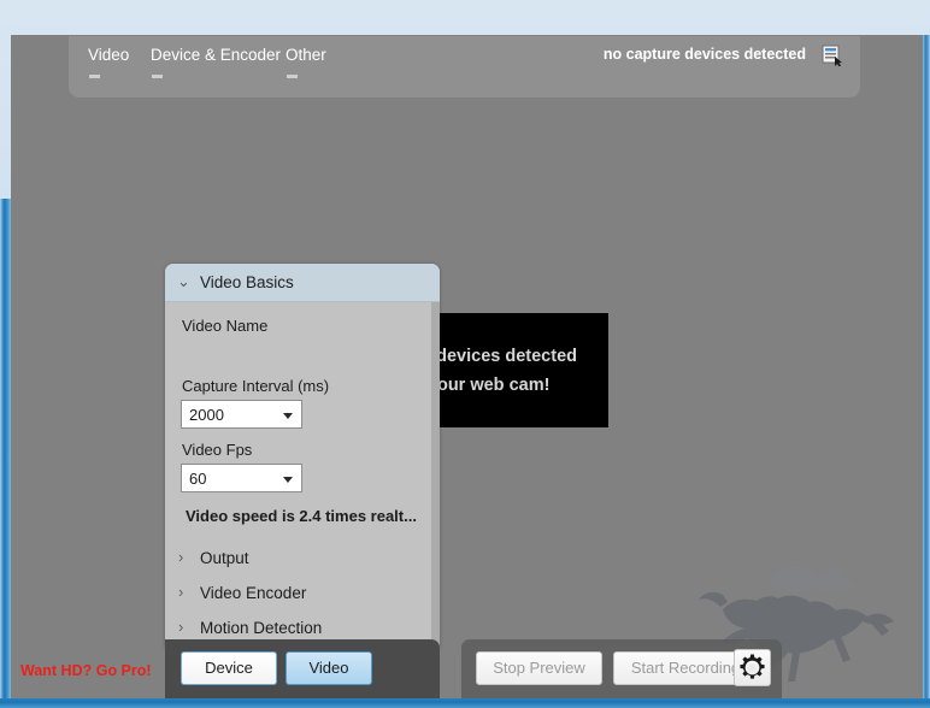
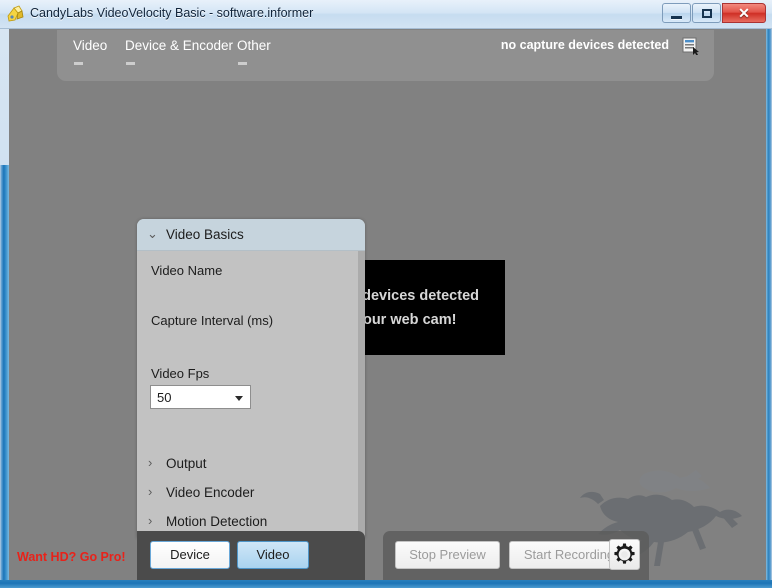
+ CandyLabs VideoVelocity Basic - software.informer
+ ✕
  Video
  Device & Encoder
  Other
  no capture devices detected
  ⌄
  Video Basics
  Video Name
  Capture Interval (ms)
- 2000
  Video Fps
- 60
+ 50
- Video speed is 2.4 times realt...
  ›
  Output
  ›
  Video Encoder
  ›
  Motion Detection
  Device
  Video
  Stop Preview
  Start Recordin
  Want HD? Go Pro!
